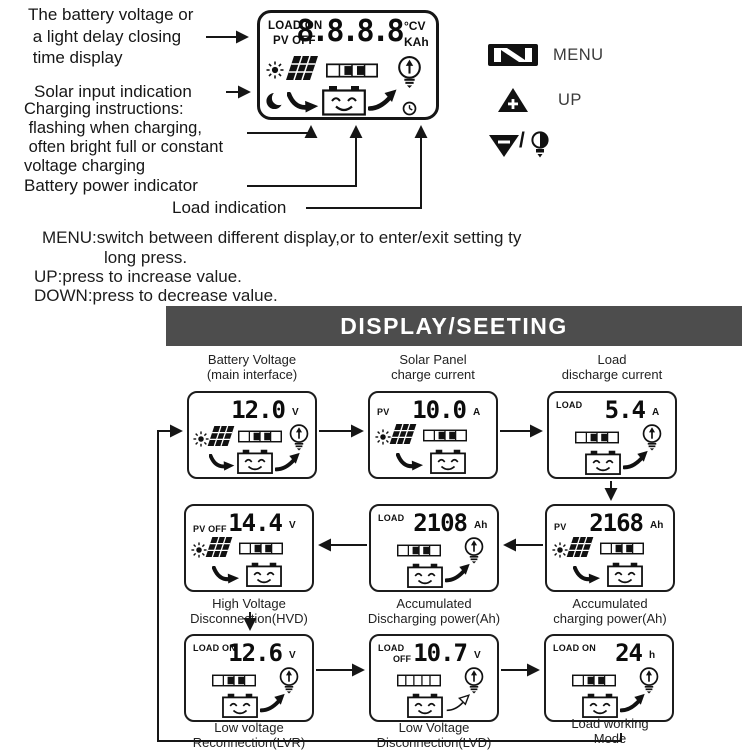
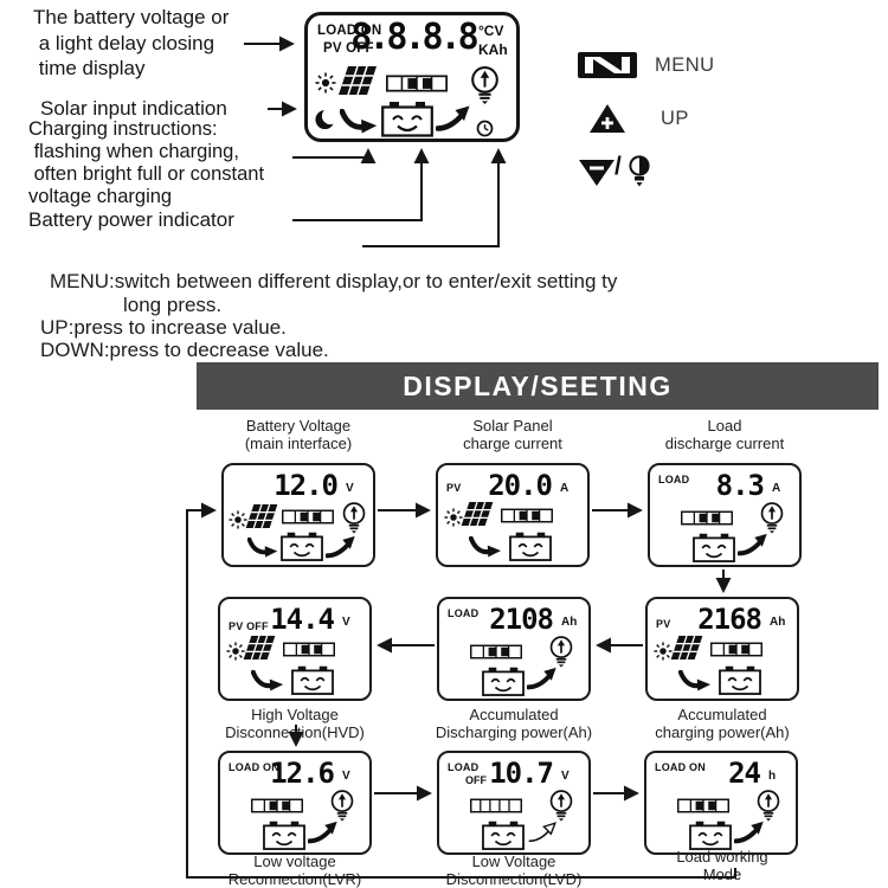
  The battery voltage or
  a light delay closing
  time display
  Solar input indication
  Charging instructions:
  flashing when charging,
  often bright full or constant
  voltage charging
  Battery power indicator
- Load indication
  LOAD ON
  PV OFF
  8.8.8.8
  °CV
  KAh
  MENU
  UP
  /
  MENU:switch between different display,or to enter/exit setting ty
  long press.
  UP:press to increase value.
  DOWN:press to decrease value.
  DISPLAY/SEETING
  Battery Voltage
  (main interface)
  Solar Panel
  charge current
  Load
  discharge current
  12.0
  V
  PV
- 10.0
+ 20.0
  A
  LOAD
- 5.4
+ 8.3
  A
  PV OFF
  14.4
  V
  LOAD
  2108
  Ah
  PV
  2168
  Ah
  High Voltage
  Disconnection(HVD)
  Accumulated
  Discharging power(Ah)
  Accumulated
  charging power(Ah)
  LOAD ON
  12.6
  V
  LOAD
  OFF
  10.7
  V
  LOAD ON
  24
  h
  Low voltage
  Reconnection(LVR)
  Low Voltage
  Disconnection(LVD)
  Load working
  Mode
